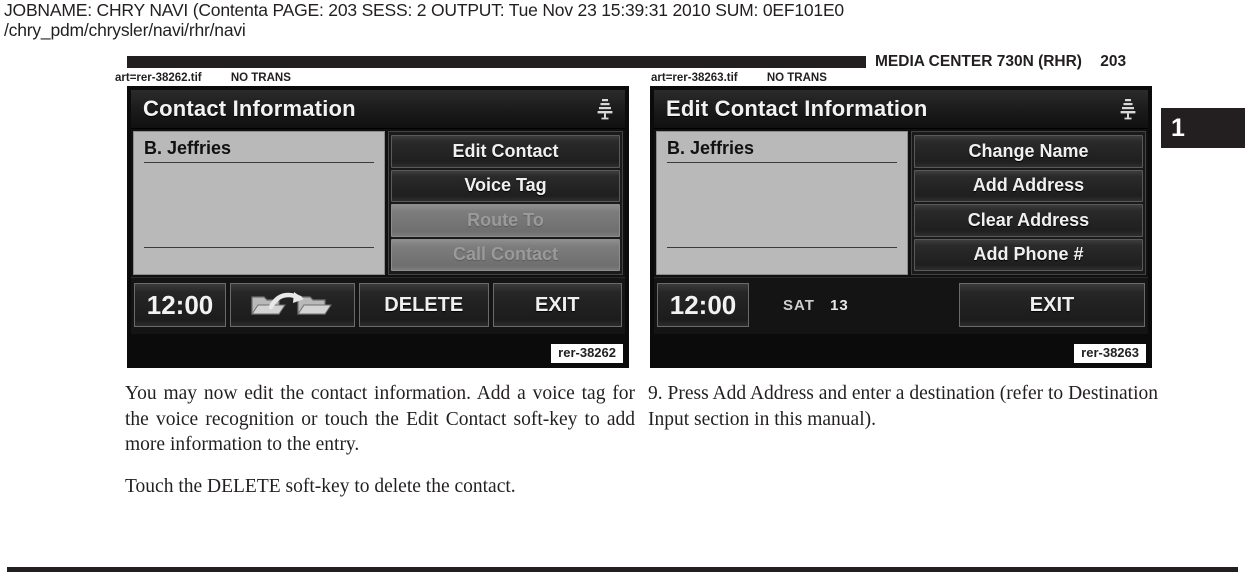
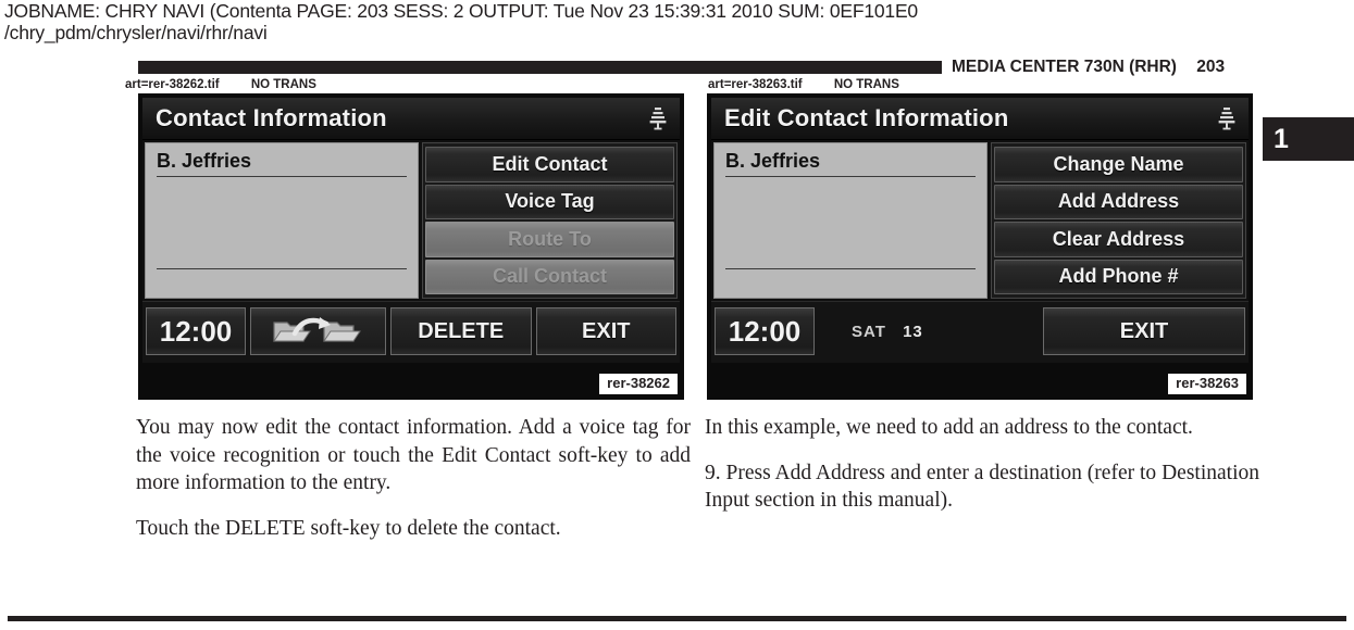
  JOBNAME: CHRY NAVI (Contenta PAGE: 203 SESS: 2 OUTPUT: Tue Nov 23 15:39:31 2010 SUM: 0EF101E0
  /chry_pdm/chrysler/navi/rhr/navi
  MEDIA CENTER 730N (RHR) 203
  art=rer-38262.tif NO TRANS
  art=rer-38263.tif NO TRANS
  1
  Contact Information
  B. Jeffries
  Edit Contact
  Voice Tag
  Route To
  Call Contact
  12:00
  DELETE
  EXIT
  rer-38262
  Edit Contact Information
  B. Jeffries
  Change Name
  Add Address
  Clear Address
  Add Phone #
  12:00
  SAT 13
  EXIT
  rer-38263
  You may now edit the contact information. Add a voice tag for the voice recognition or touch the Edit Contact soft-key to add more information to the entry.
  Touch the DELETE soft-key to delete the contact.
+ In this example, we need to add an address to the contact.
  9. Press Add Address and enter a destination (refer to Destination Input section in this manual).
